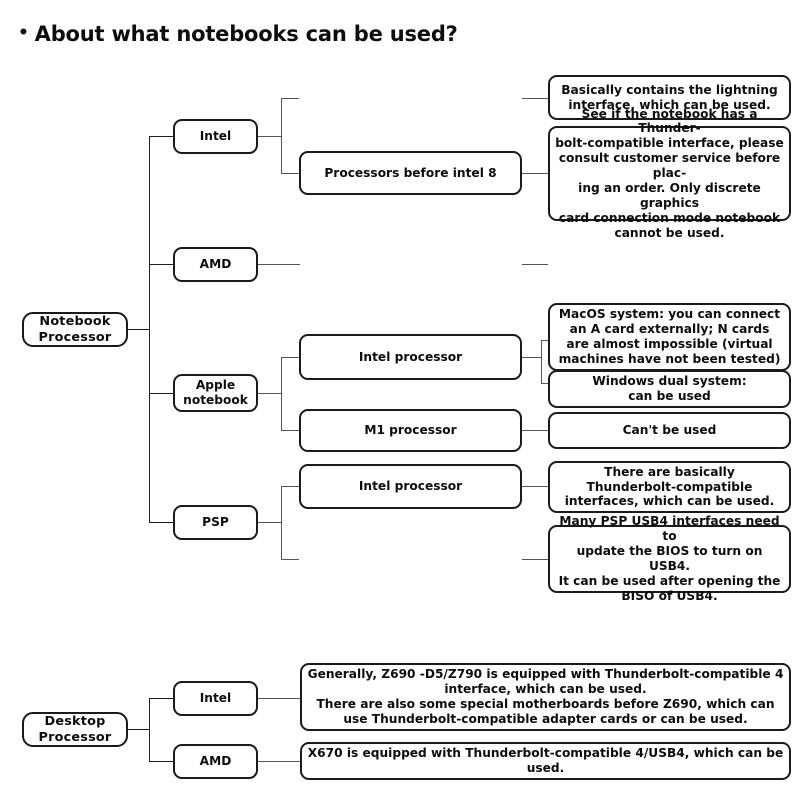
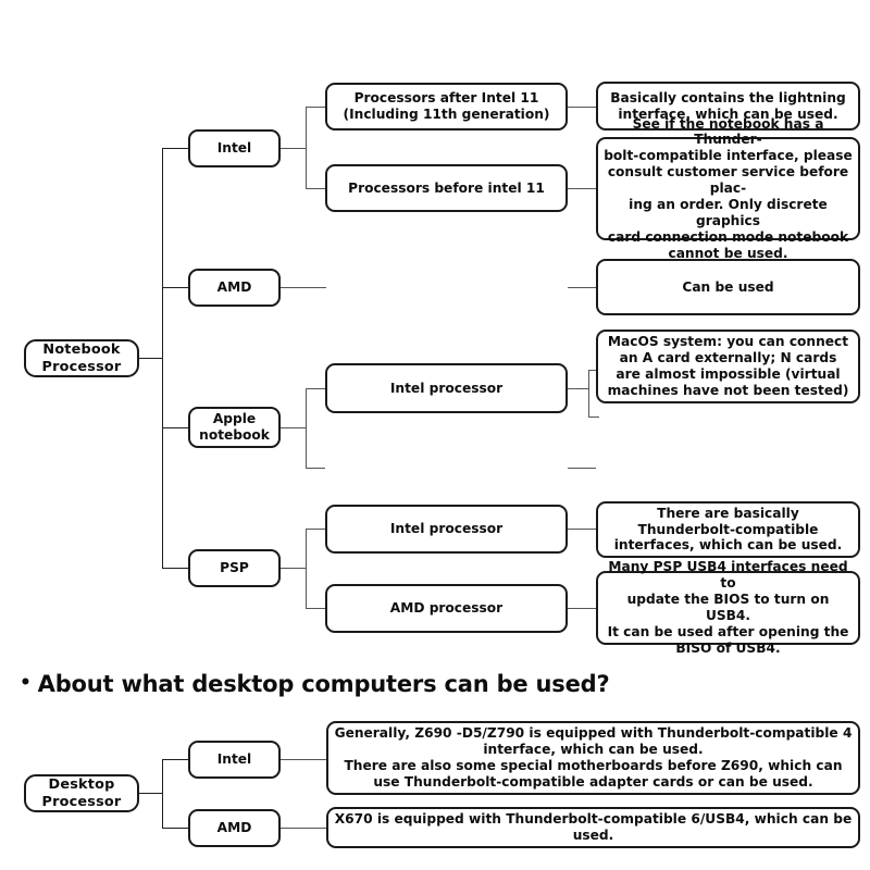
- • About what notebooks can be used?
  Notebook
  Processor
  Intel
  AMD
  Apple
  notebook
  PSP
+ Processors after Intel 11
+ (Including 11th generation)
- Processors before intel 8
+ Processors before intel 11
  Intel processor
- M1 processor
  Intel processor
+ AMD processor
  Basically contains the lightning
  interface, which can be used.
  See if the notebook has a Thunder-
  bolt-compatible interface, please
  consult customer service before plac-
  ing an order. Only discrete graphics
  card connection mode notebook
  cannot be used.
+ Can be used
  MacOS system: you can connect
  an A card externally; N cards
  are almost impossible (virtual
  machines have not been tested)
- Windows dual system:
- can be used
- Can't be used
  There are basically
  Thunderbolt-compatible
  interfaces, which can be used.
  Many PSP USB4 interfaces need to
  update the BIOS to turn on USB4.
  It can be used after opening the
  BISO of USB4.
+ • About what desktop computers can be used?
  Desktop
  Processor
  Intel
  AMD
  Generally, Z690 -D5/Z790 is equipped with Thunderbolt-compatible 4
  interface, which can be used.
  There are also some special motherboards before Z690, which can
  use Thunderbolt-compatible adapter cards or can be used.
- X670 is equipped with Thunderbolt-compatible 4/USB4, which can be used.
+ X670 is equipped with Thunderbolt-compatible 6/USB4, which can be used.
